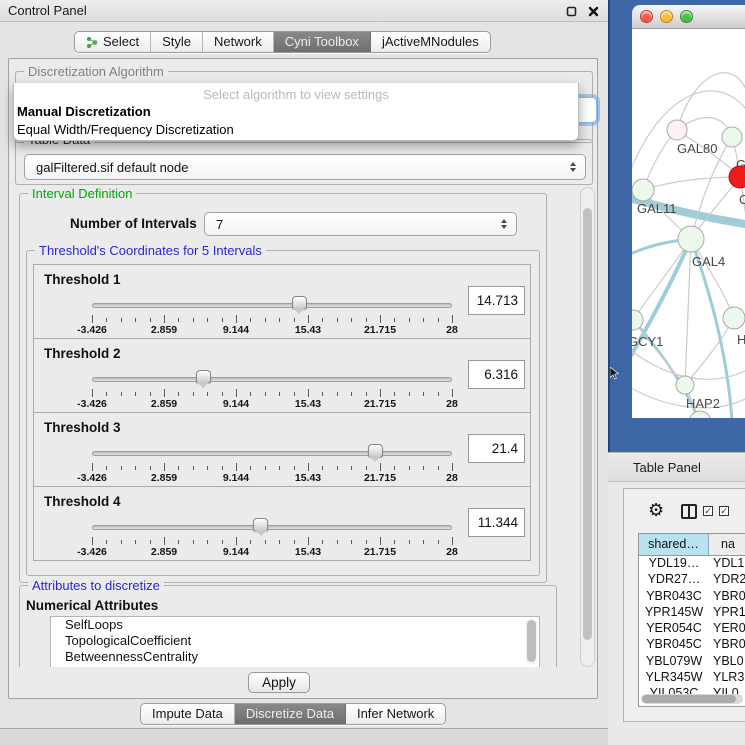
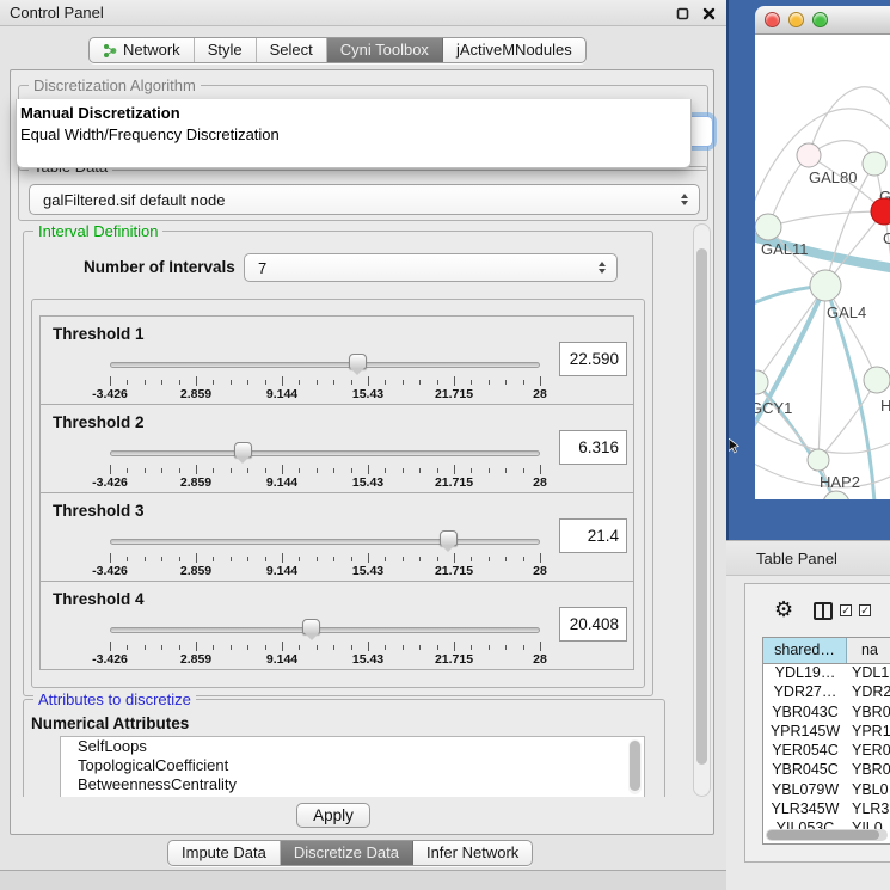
  Control Panel
- Select
+ Network
  Style
- Network
+ Select
  Cyni Toolbox
  jActiveMNodules
  Discretization Algorithm
  galFiltered.sif default node
- Select algorithm to view settings
  Manual Discretization
  Equal Width/Frequency Discretization
  Interval Definition
  Number of Intervals
  7
- Threshold's Coordinates for 5 Intervals
  Threshold 1
  -3.426
  2.859
  9.144
  15.43
  21.715
  28
- 14.713
+ 22.590
  Threshold 2
  -3.426
  2.859
  9.144
  15.43
  21.715
  28
  6.316
  Threshold 3
  -3.426
  2.859
  9.144
  15.43
  21.715
  28
  21.4
  Threshold 4
  -3.426
  2.859
  9.144
  15.43
  21.715
  28
- 11.344
+ 20.408
  Attributes to discretize
  Numerical Attributes
  SelfLoops
  TopologicalCoefficient
  BetweennessCentrality
  Apply
  Impute Data
  Discretize Data
  Infer Network
  GAL80
  C
  GAL11
  GAL4
  GCY1
  H
  HAP2
  Table Panel
  ⚙
  ✓
  ✓
  shared…
  na
  YDL19…
  YDL1
  YDR27…
  YDR2
  YBR043C
  YBR0
  YPR145W
  YPR1
  YER054C
  YER0
  YBR045C
  YBR0
  YBL079W
  YBL0
  YLR345W
  YLR3
